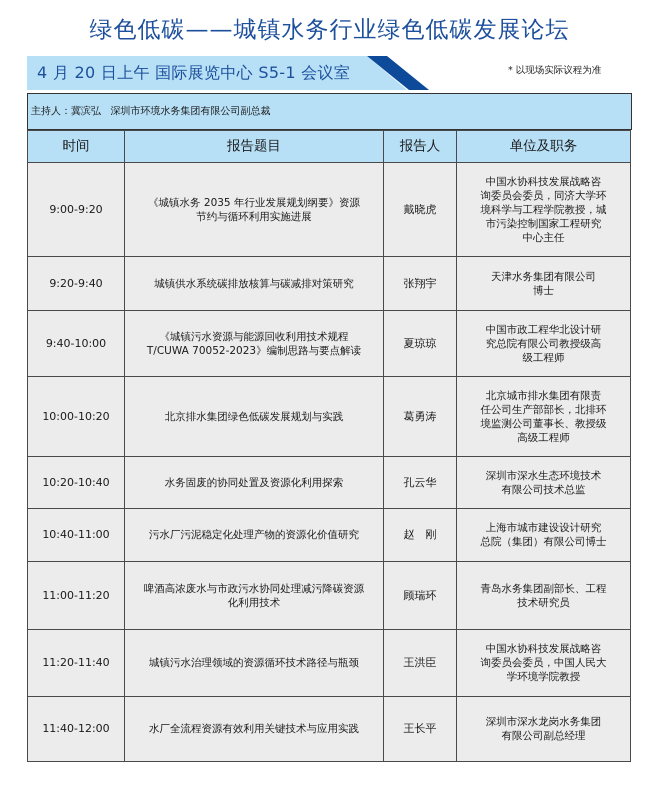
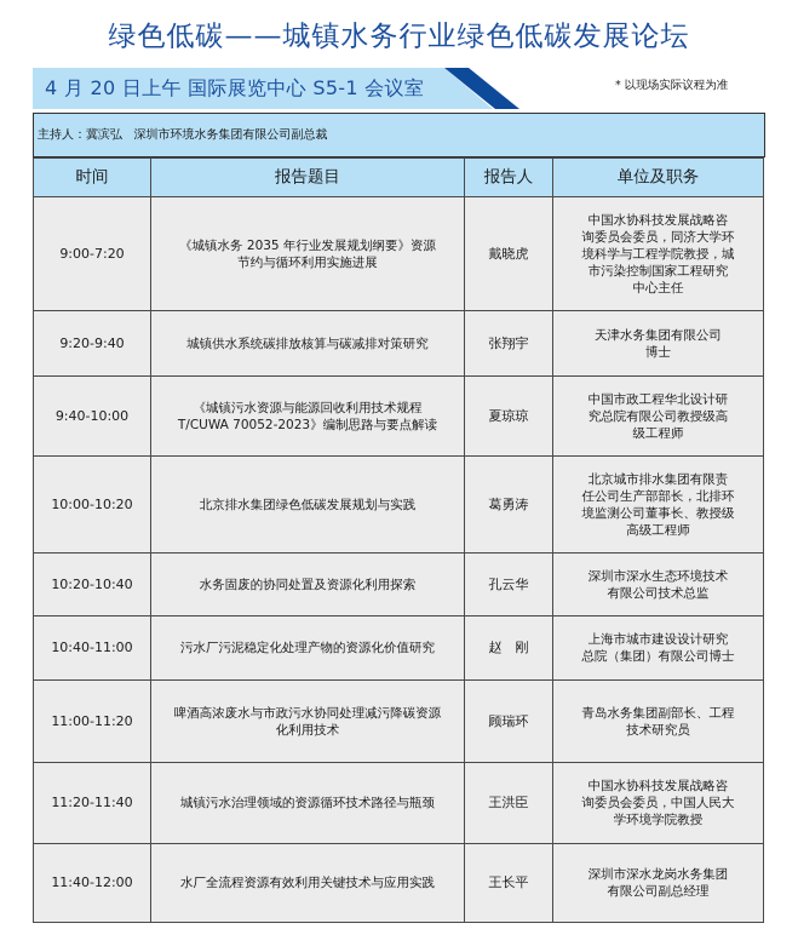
  绿色低碳——城镇水务行业绿色低碳发展论坛
  4 月 20 日上午 国际展览中心 S5-1 会议室
  * 以现场实际议程为准
  主持人：冀滨弘 深圳市环境水务集团有限公司副总裁
  时间	报告题目	报告人	单位及职务
- 9:00-9:20	《城镇水务 2035 年行业发展规划纲要》资源节约与循环利用实施进展	戴晓虎	中国水协科技发展战略咨询委员会委员，同济大学环境科学与工程学院教授，城市污染控制国家工程研究中心主任
+ 9:00-7:20	《城镇水务 2035 年行业发展规划纲要》资源节约与循环利用实施进展	戴晓虎	中国水协科技发展战略咨询委员会委员，同济大学环境科学与工程学院教授，城市污染控制国家工程研究中心主任
  9:20-9:40	城镇供水系统碳排放核算与碳减排对策研究	张翔宇	天津水务集团有限公司博士
  9:40-10:00	《城镇污水资源与能源回收利用技术规程 T/CUWA 70052-2023》编制思路与要点解读	夏琼琼	中国市政工程华北设计研究总院有限公司教授级高级工程师
  10:00-10:20	北京排水集团绿色低碳发展规划与实践	葛勇涛	北京城市排水集团有限责任公司生产部部长，北排环境监测公司董事长、教授级高级工程师
  10:20-10:40	水务固废的协同处置及资源化利用探索	孔云华	深圳市深水生态环境技术有限公司技术总监
  10:40-11:00	污水厂污泥稳定化处理产物的资源化价值研究	赵 刚	上海市城市建设设计研究总院（集团）有限公司博士
  11:00-11:20	啤酒高浓废水与市政污水协同处理减污降碳资源化利用技术	顾瑞环	青岛水务集团副部长、工程技术研究员
  11:20-11:40	城镇污水治理领域的资源循环技术路径与瓶颈	王洪臣	中国水协科技发展战略咨询委员会委员，中国人民大学环境学院教授
  11:40-12:00	水厂全流程资源有效利用关键技术与应用实践	王长平	深圳市深水龙岗水务集团有限公司副总经理
